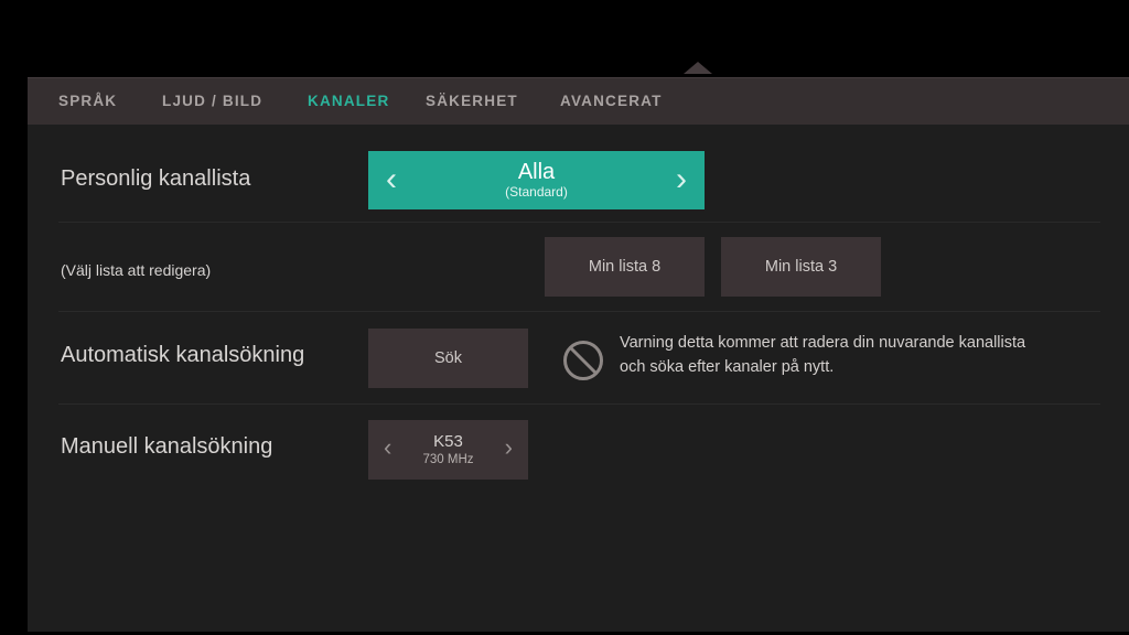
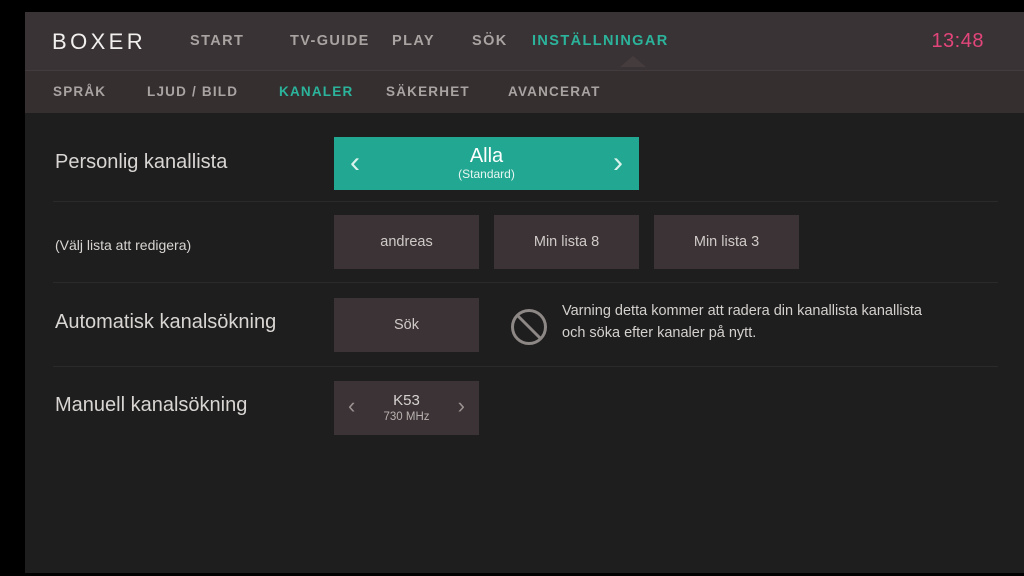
+ BOXER
+ START
+ TV-GUIDE
+ PLAY
+ SÖK
+ INSTÄLLNINGAR
+ 13:48
  SPRÅK
  LJUD / BILD
  KANALER
  SÄKERHET
  AVANCERAT
  Personlig kanallista
  ‹
  Alla
  (Standard)
  ›
  (Välj lista att redigera)
+ andreas
  Min lista 8
  Min lista 3
  Automatisk kanalsökning
  Sök
- Varning detta kommer att radera din nuvarande kanallista och söka efter kanaler på nytt.
+ Varning detta kommer att radera din kanallista kanallista och söka efter kanaler på nytt.
  Manuell kanalsökning
  ‹
  K53
  730 MHz
  ›
